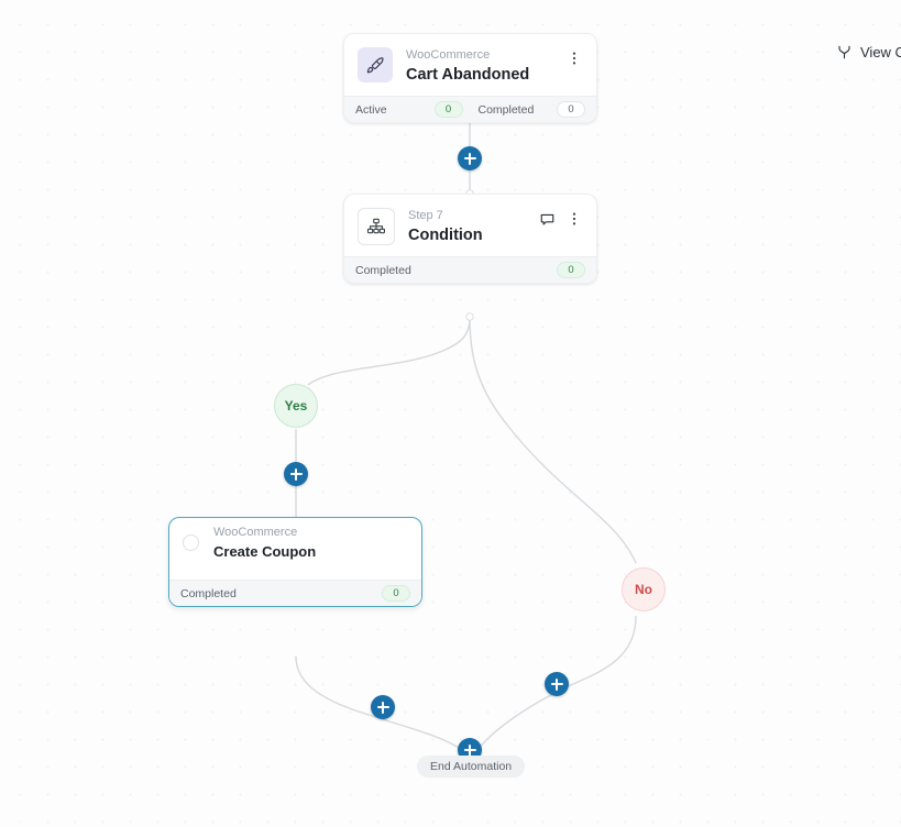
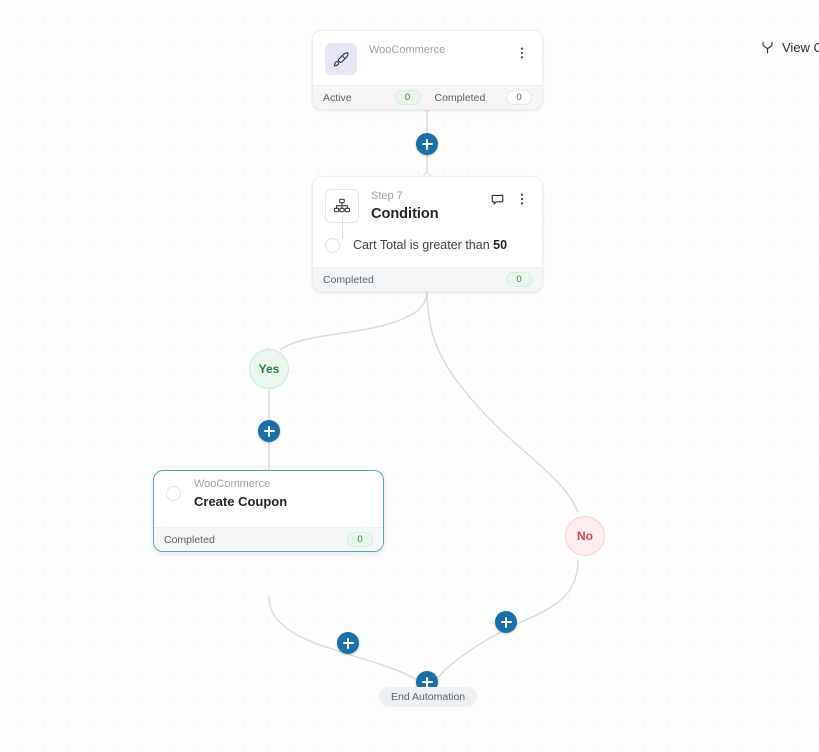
  WooCommerce
- Cart Abandoned
  Active
  0
  Completed
  0
  Step 7
  Condition
+ Cart Total is greater than 50
  Completed
  0
  WooCommerce
  Create Coupon
  Completed
  0
  Yes
  No
  End Automation
  View C
